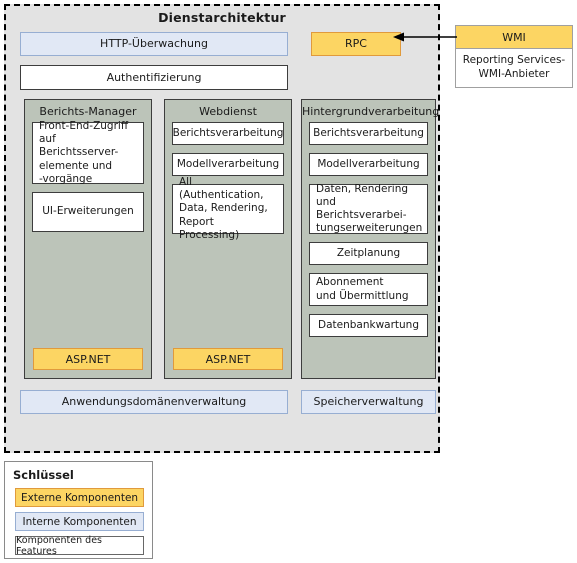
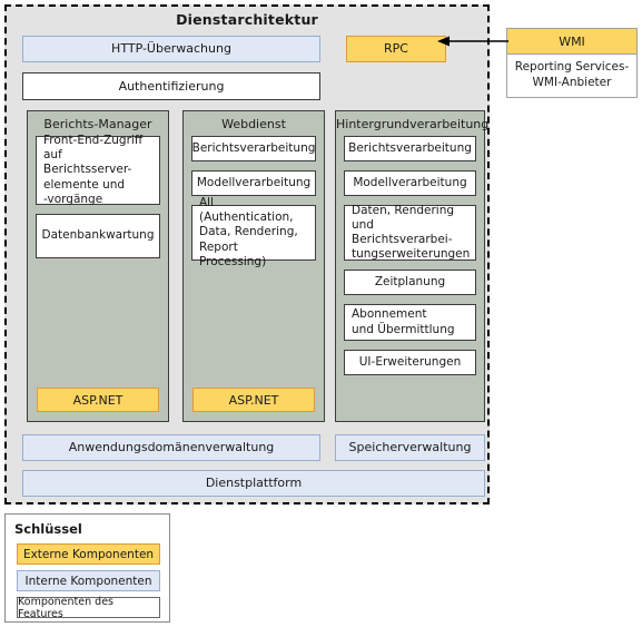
  Dienstarchitektur
  HTTP-Überwachung
  RPC
  Authentifizierung
  Berichts-Manager
  Front-End-Zugriff
  auf Berichtsserver-
  elemente und
  -vorgänge
- UI-Erweiterungen
+ Datenbankwartung
  ASP.NET
  Webdienst
  Berichtsverarbeitung
  Modellverarbeitung
  All (Authentication,
  Data, Rendering,
  Report Processing)
  ASP.NET
  Hintergrundverarbeitung
  Berichtsverarbeitung
  Modellverarbeitung
  Daten, Rendering und
  Berichtsverarbei-
  tungserweiterungen
  Zeitplanung
  Abonnement
  und Übermittlung
- Datenbankwartung
+ UI-Erweiterungen
  Anwendungsdomänenverwaltung
  Speicherverwaltung
+ Dienstplattform
  WMI
  Reporting Services-
  WMI-Anbieter
  Schlüssel
  Externe Komponenten
  Interne Komponenten
  Komponenten des Features
